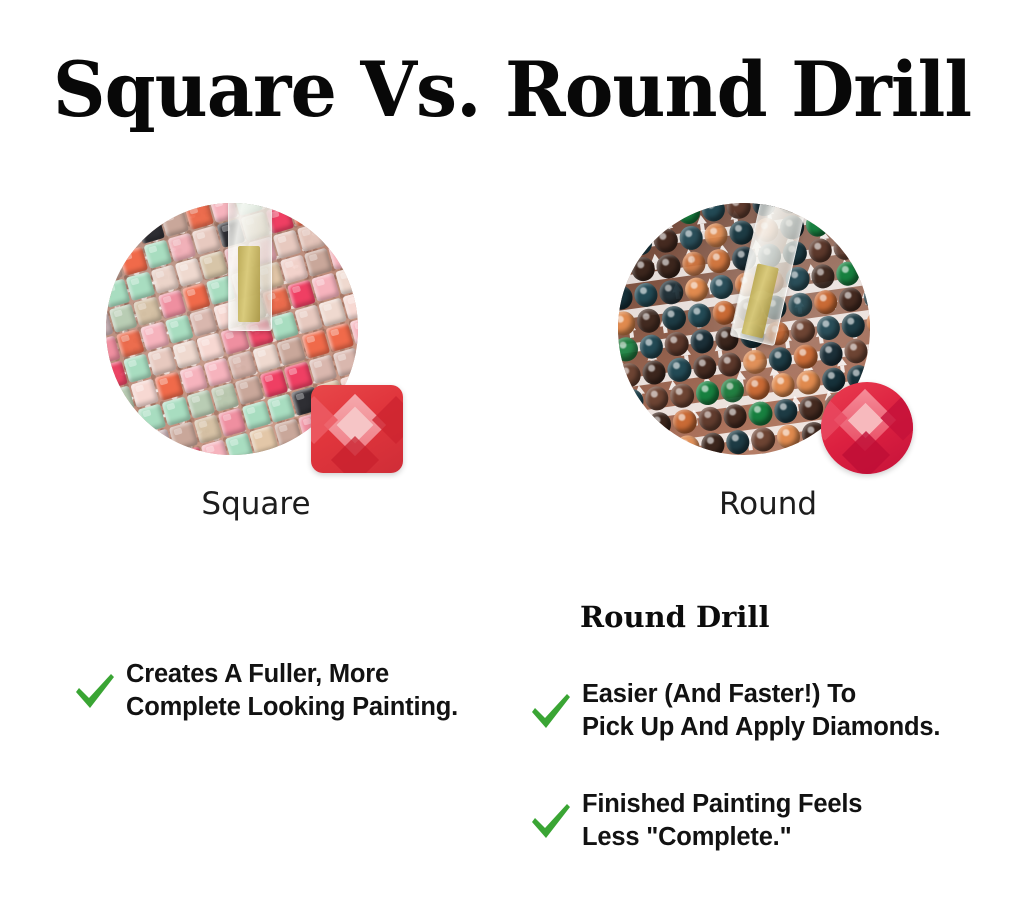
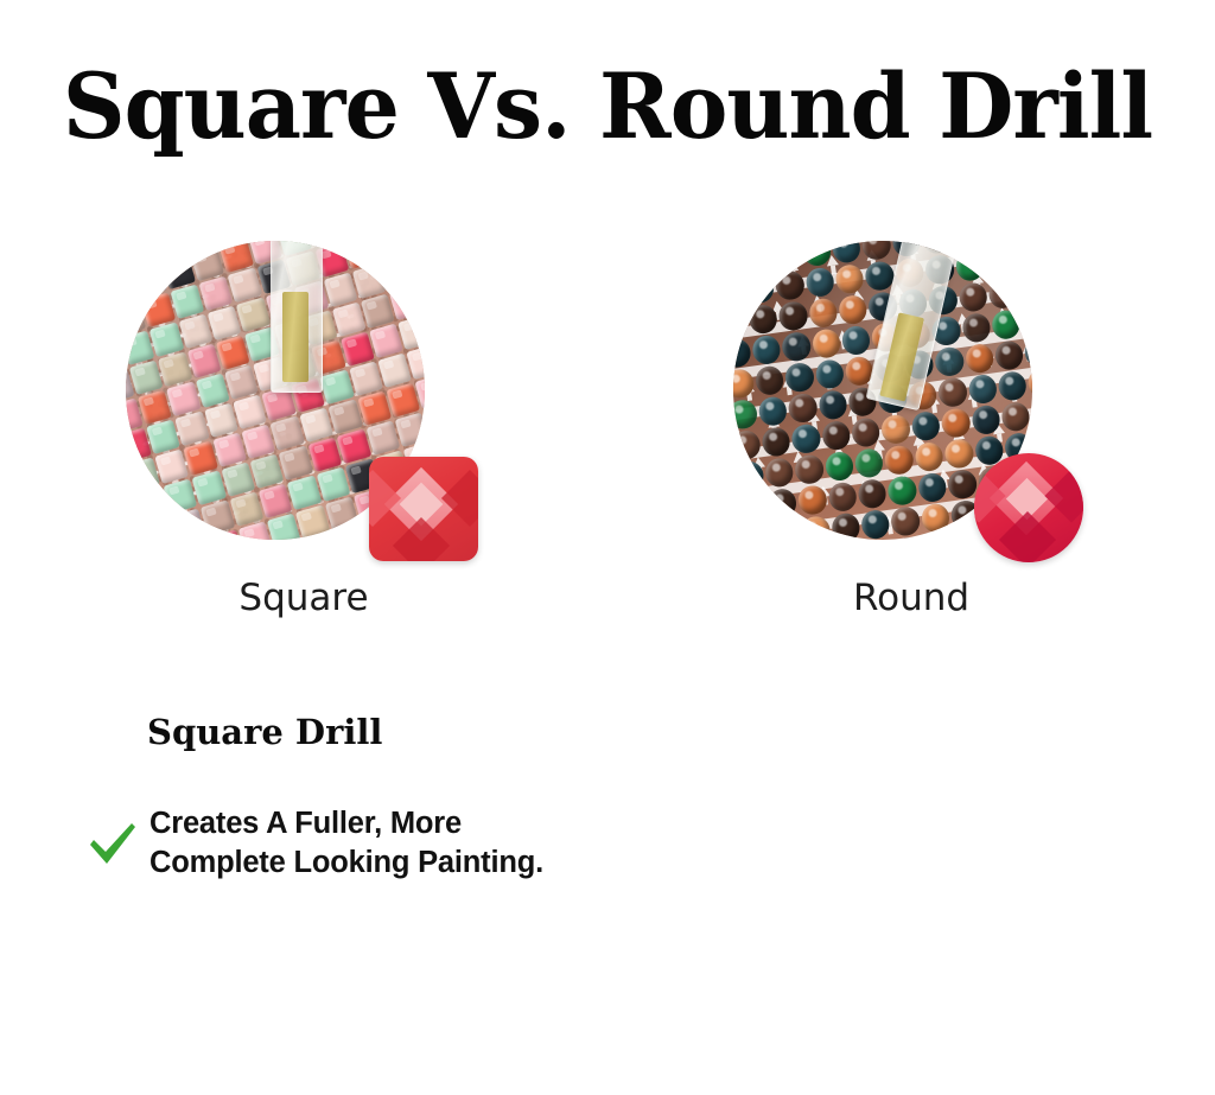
  Square Vs. Round Drill
  Square
  Round
+ Square Drill
  Creates A Fuller, More
  Complete Looking Painting.
- Round Drill
- Easier (And Faster!) To
- Pick Up And Apply Diamonds.
- Finished Painting Feels
- Less "Complete."
